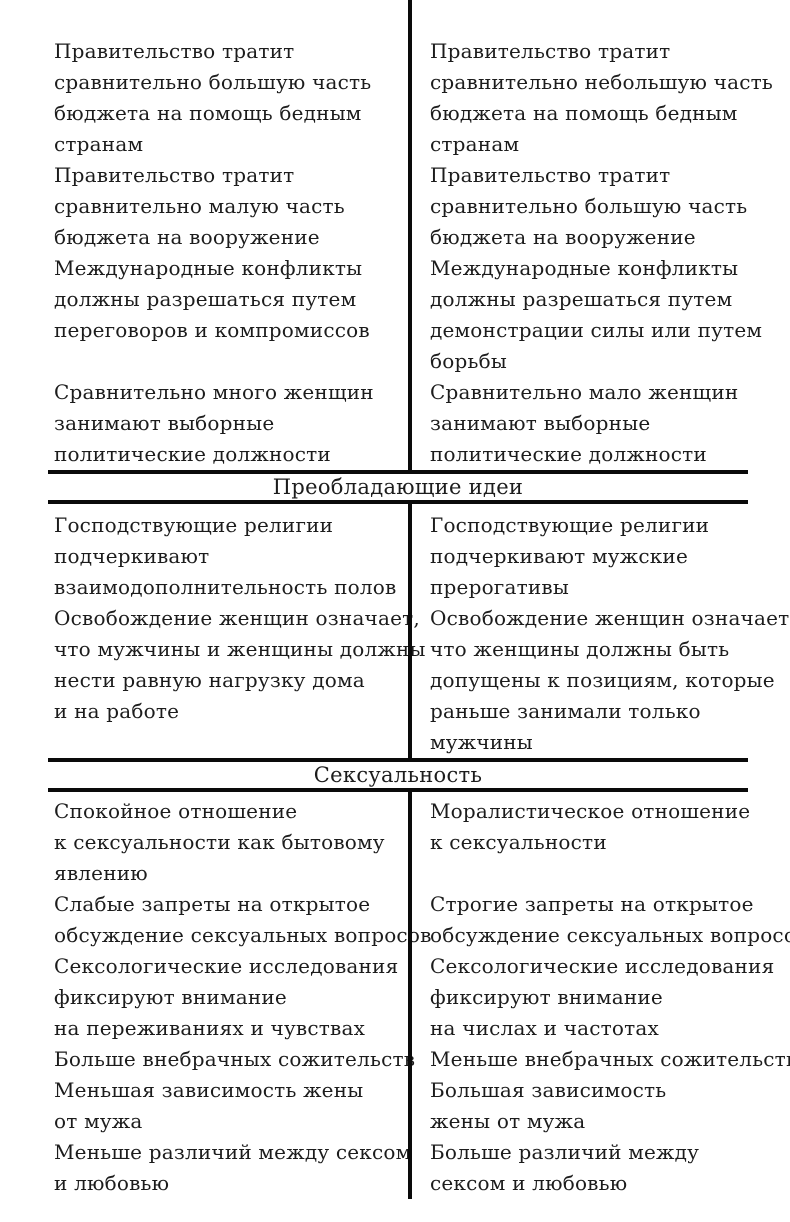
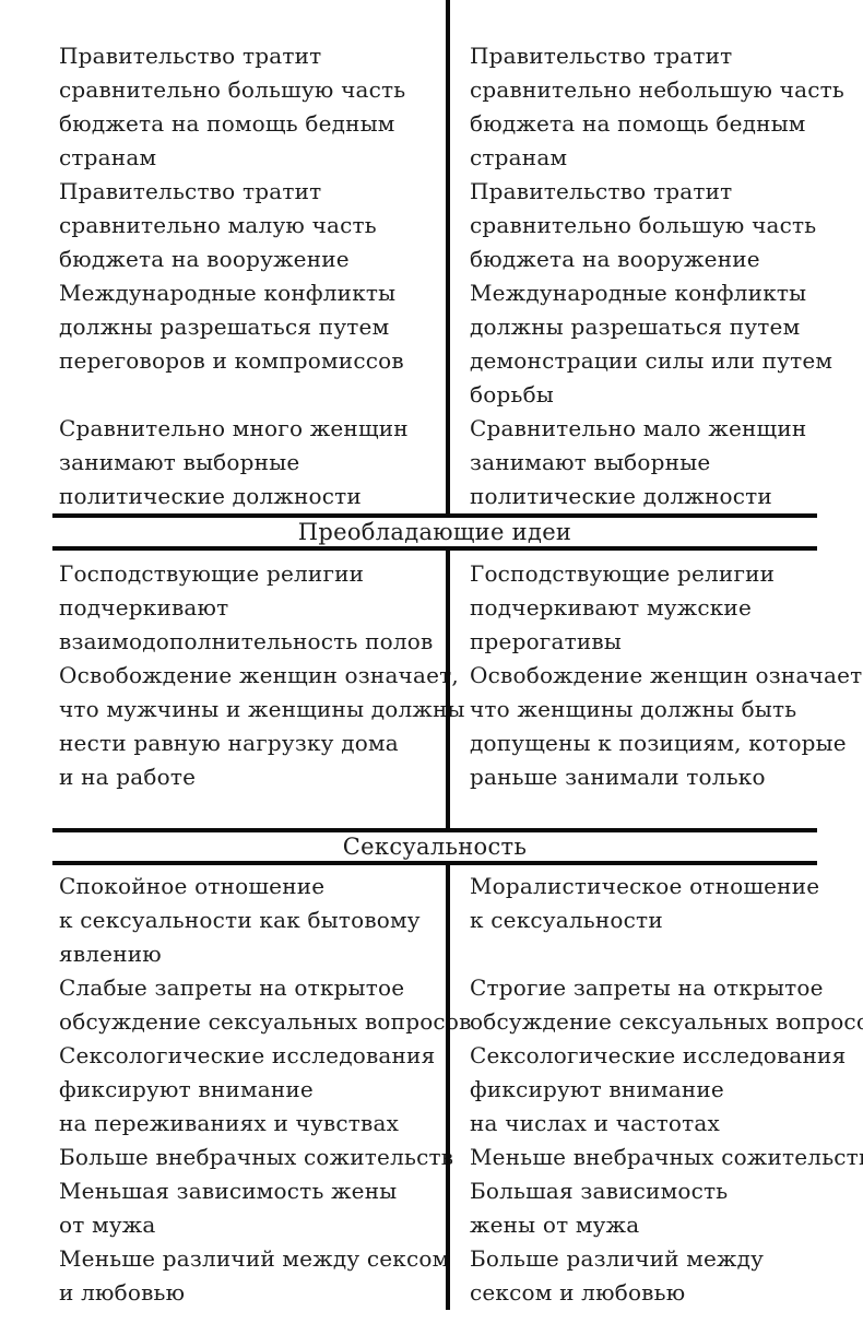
  Правительство тратит
  сравнительно большую часть
  бюджета на помощь бедным
  странам
  Правительство тратит
  сравнительно небольшую часть
  бюджета на помощь бедным
  странам
  Правительство тратит
  сравнительно малую часть
  бюджета на вооружение
  Правительство тратит
  сравнительно большую часть
  бюджета на вооружение
  Международные конфликты
  должны разрешаться путем
  переговоров и компромиссов
  Международные конфликты
  должны разрешаться путем
  демонстрации силы или путем
  борьбы
  Сравнительно много женщин
  занимают выборные
  политические должности
  Сравнительно мало женщин
  занимают выборные
  политические должности
  Преобладающие идеи
  Господствующие религии
  подчеркивают
  взаимодополнительность полов
  Господствующие религии
  подчеркивают мужские
  прерогативы
  Освобождение женщин означае
  что мужчины и женщины должн
  нести равную нагрузку дома
  и на работе
  Освобождение женщин означает
  что женщины должны быть
  допущены к позициям, которые
  раньше занимали только
- мужчины
  Сексуальность
  Спокойное отношение
  к сексуальности как бытовому
  явлению
  Моралистическое отношение
  к сексуальности
  Слабые запреты на открытое
  обсуждение сексуальных вопросо
  Строгие запреты на открытое
  обсуждение сексуальных вопрос
  Сексологические исследования
  фиксируют внимание
  на переживаниях и чувствах
  Сексологические исследования
  фиксируют внимание
  на числах и частотах
  Больше внебрачных сожительст
  Меньше внебрачных сожительст
  Меньшая зависимость жены
  от мужа
  Большая зависимость
  жены от мужа
  Меньше различий между сексом
  и любовью
  Больше различий между
  сексом и любовью
